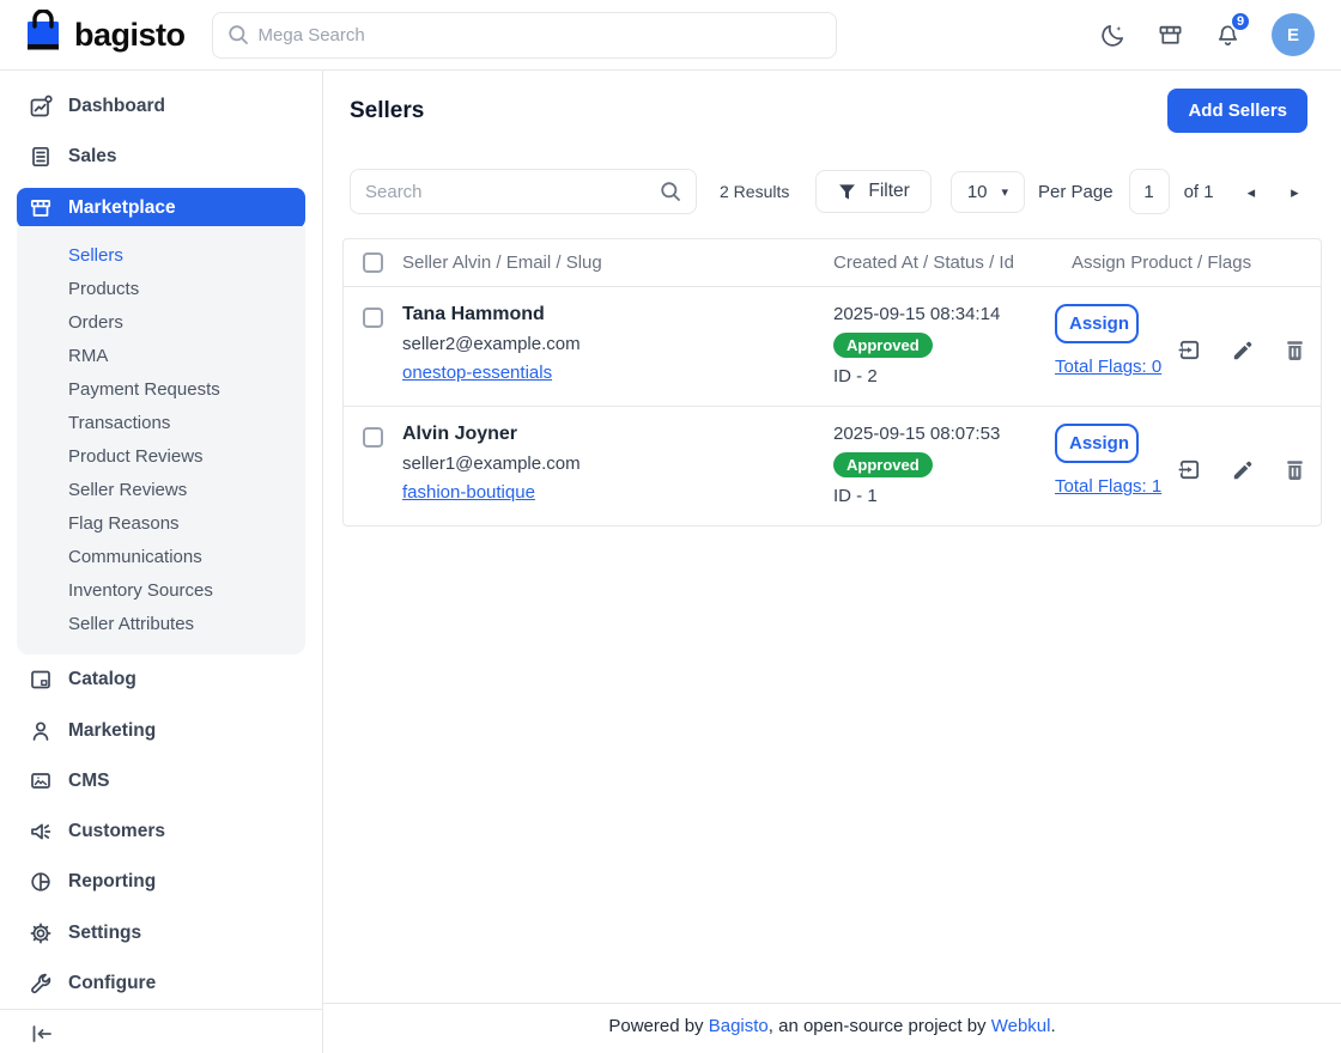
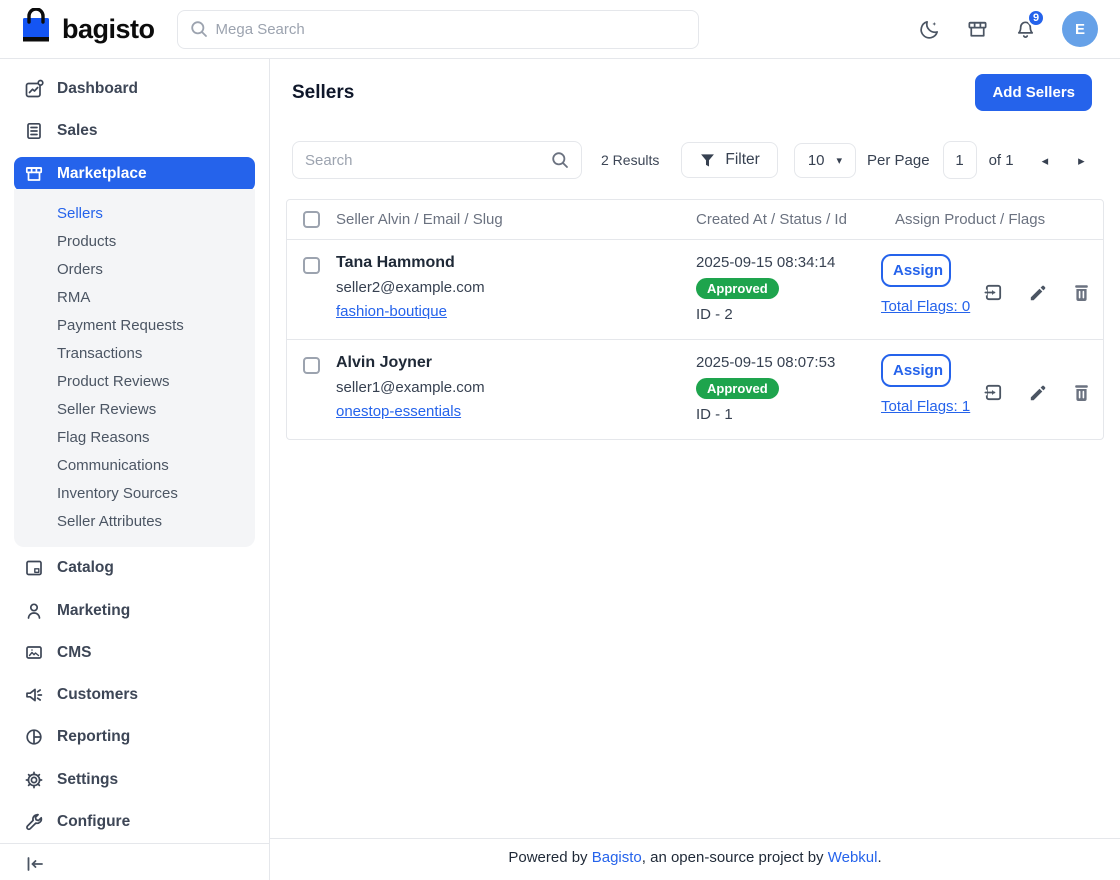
  bagisto
  Mega Search
  9
  E
  Dashboard
  Sales
  Marketplace
  Sellers
  Products
  Orders
  RMA
  Payment Requests
  Transactions
  Product Reviews
  Seller Reviews
  Flag Reasons
  Communications
  Inventory Sources
  Seller Attributes
  Catalog
  Marketing
  CMS
  Customers
  Reporting
  Settings
  Configure
  Sellers
  Add Sellers
  Search
  2 Results
  Filter
  10
  ▾
  Per Page
  1
  of 1
  ◂
  ▸
  Seller Alvin / Email / Slug
  Created At / Status / Id
  Assign Product / Flags
  Tana Hammond
  seller2@example.com
- onestop-essentials
+ fashion-boutique
  2025-09-15 08:34:14
  Approved
  ID - 2
  Assign
  Total Flags: 0
  Alvin Joyner
  seller1@example.com
- fashion-boutique
+ onestop-essentials
  2025-09-15 08:07:53
  Approved
  ID - 1
  Assign
  Total Flags: 1
  Powered by Bagisto, an open-source project by Webkul.
